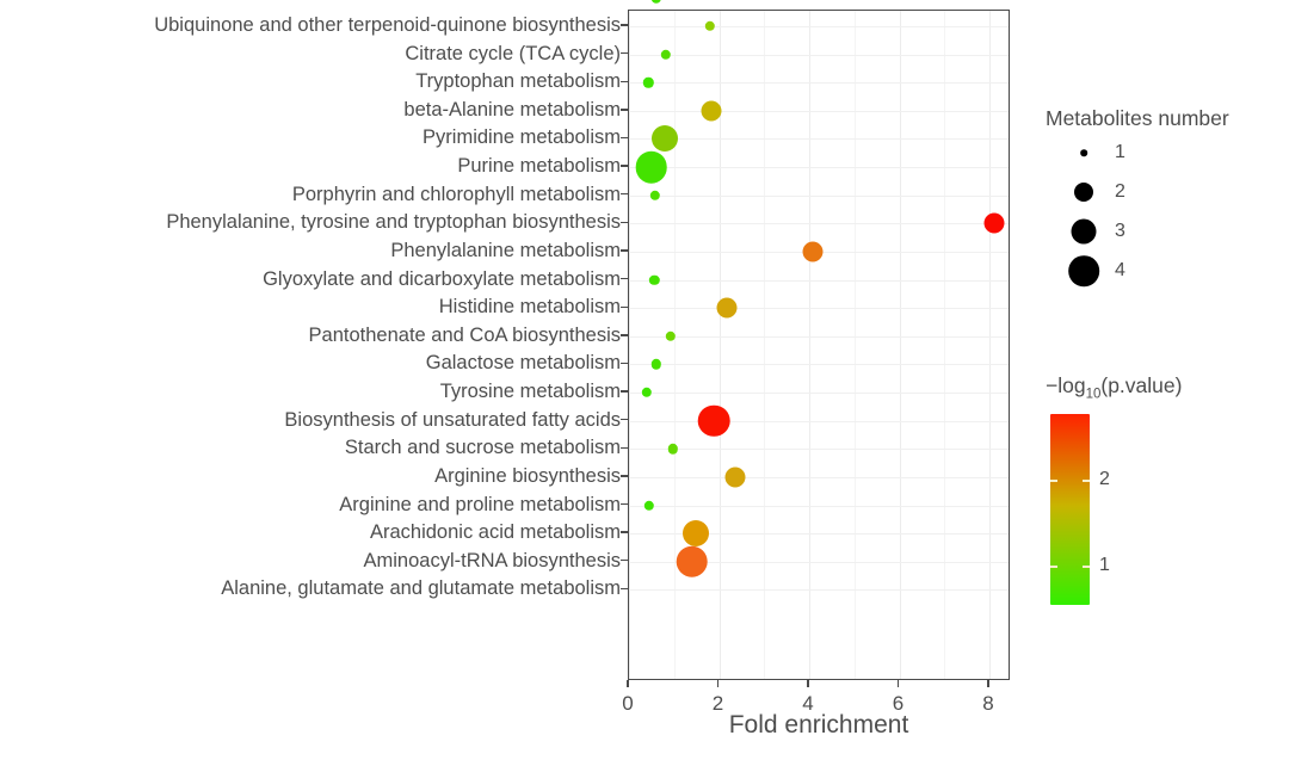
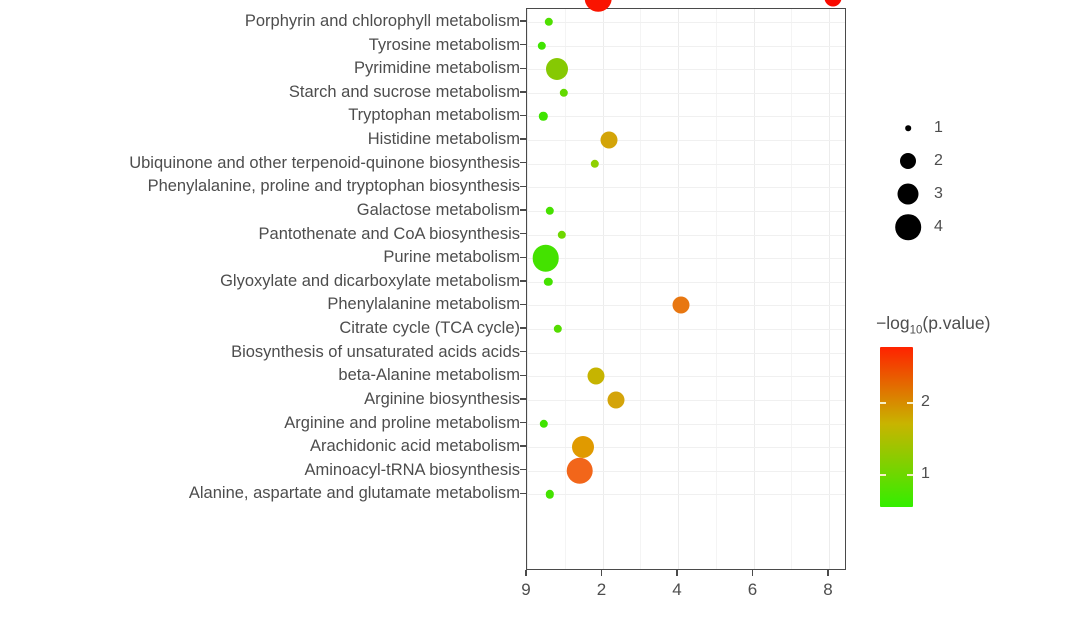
- Ubiquinone and other terpenoid-quinone biosynthesis
+ Porphyrin and chlorophyll metabolism
- Citrate cycle (TCA cycle)
+ Tyrosine metabolism
- Tryptophan metabolism
+ Pyrimidine metabolism
- beta-Alanine metabolism
+ Starch and sucrose metabolism
- Pyrimidine metabolism
+ Tryptophan metabolism
- Purine metabolism
+ Histidine metabolism
- Porphyrin and chlorophyll metabolism
+ Ubiquinone and other terpenoid-quinone biosynthesis
- Phenylalanine, tyrosine and tryptophan biosynthesis
+ Phenylalanine, proline and tryptophan biosynthesis
- Phenylalanine metabolism
+ Galactose metabolism
- Glyoxylate and dicarboxylate metabolism
+ Pantothenate and CoA biosynthesis
- Histidine metabolism
+ Purine metabolism
- Pantothenate and CoA biosynthesis
+ Glyoxylate and dicarboxylate metabolism
- Galactose metabolism
+ Phenylalanine metabolism
- Tyrosine metabolism
+ Citrate cycle (TCA cycle)
- Biosynthesis of unsaturated fatty acids
+ Biosynthesis of unsaturated acids acids
- Starch and sucrose metabolism
+ beta-Alanine metabolism
  Arginine biosynthesis
  Arginine and proline metabolism
  Arachidonic acid metabolism
  Aminoacyl-tRNA biosynthesis
- Alanine, glutamate and glutamate metabolism
+ Alanine, aspartate and glutamate metabolism
- 0
+ 9
  2
  4
  6
  8
- Fold enrichment
- Metabolites number
  1
  2
  3
  4
  −log10(p.value)
  1
  2
